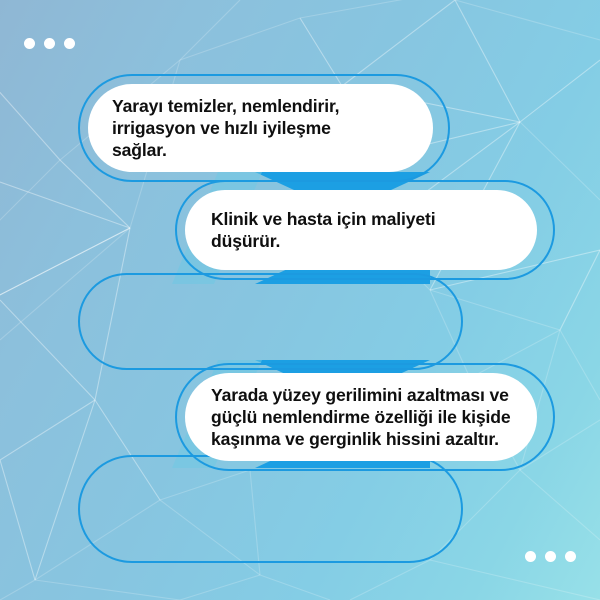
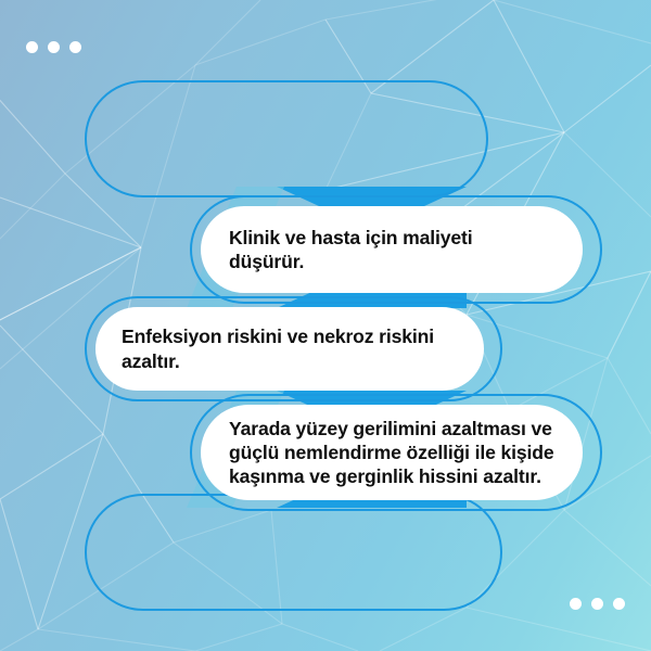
- Yarayı temizler, nemlendirir,
- irrigasyon ve hızlı iyileşme
- sağlar.
  Klinik ve hasta için maliyeti
  düşürür.
+ Enfeksiyon riskini ve nekroz riskini
+ azaltır.
  Yarada yüzey gerilimini azaltması ve
  güçlü nemlendirme özelliği ile kişide
  kaşınma ve gerginlik hissini azaltır.
